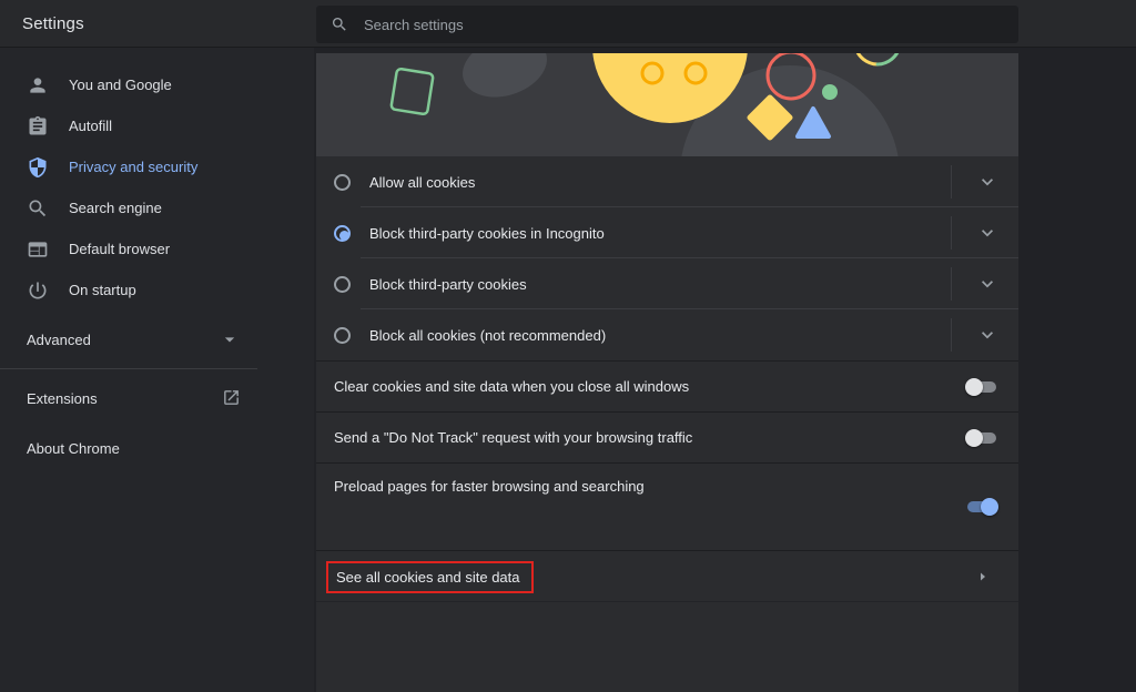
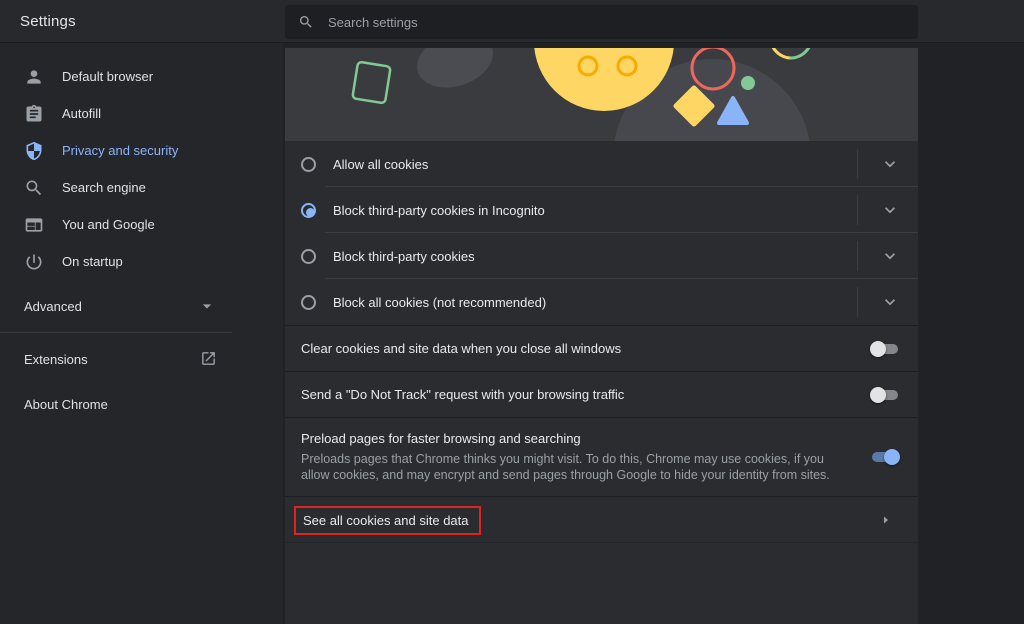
  Settings
  Search settings
- You and Google
+ Default browser
  Autofill
  Privacy and security
  Search engine
- Default browser
+ You and Google
  On startup
  Advanced
  Extensions
  About Chrome
  Allow all cookies
  Block third-party cookies in Incognito
  Block third-party cookies
  Block all cookies (not recommended)
  Clear cookies and site data when you close all windows
  Send a "Do Not Track" request with your browsing traffic
  Preload pages for faster browsing and searching
+ Preloads pages that Chrome thinks you might visit. To do this, Chrome may use cookies, if you allow cookies, and may encrypt and send pages through Google to hide your identity from sites.
  See all cookies and site data
